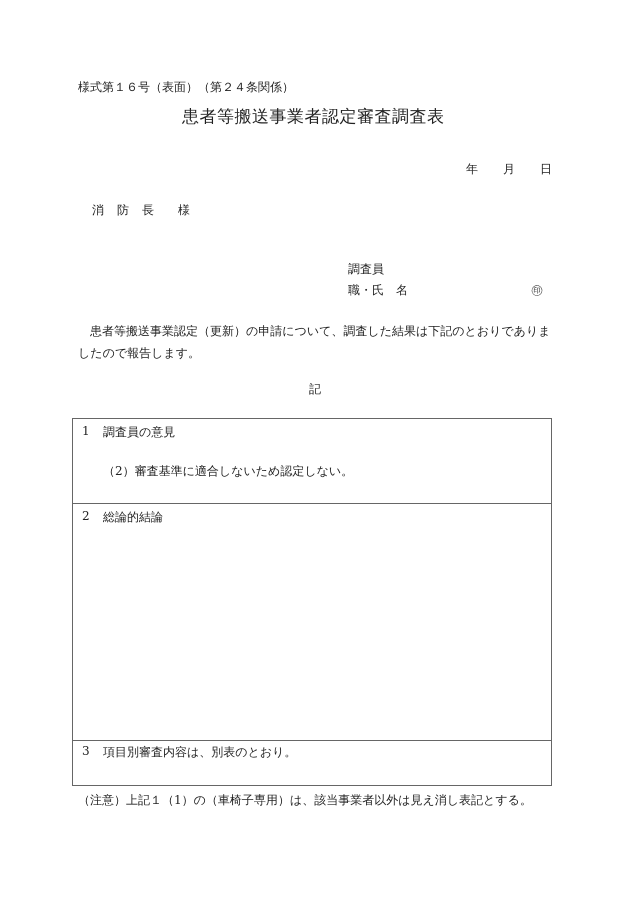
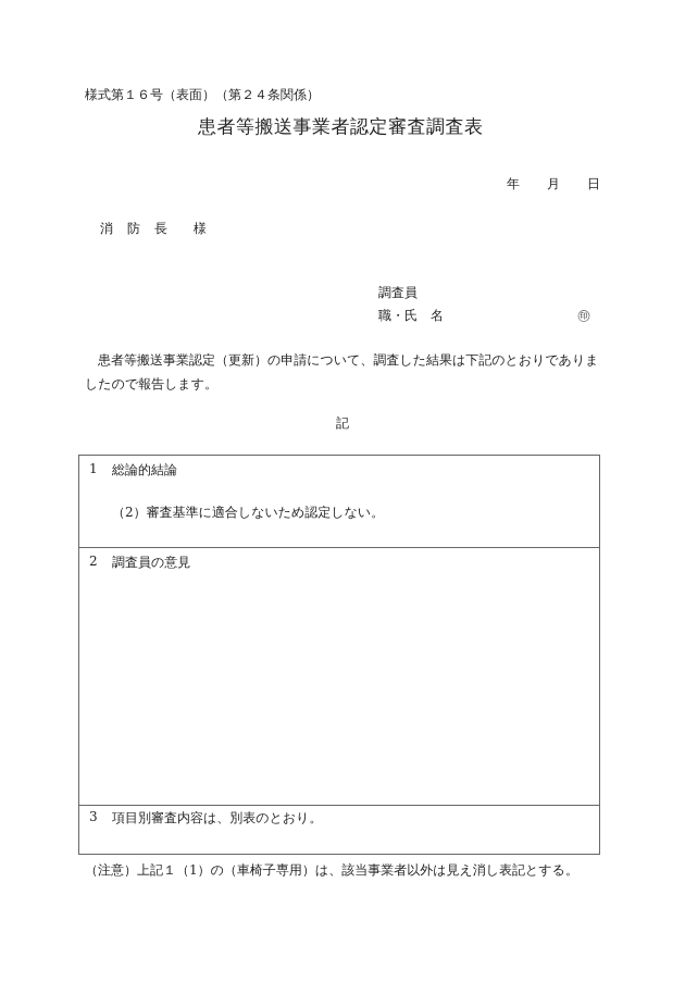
  様式第１６号（表面）（第２４条関係）
  患者等搬送事業者認定審査調査表
  年
  月
  日
  消 防 長 様
  調査員
  職・氏 名
  ㊞
  患者等搬送事業認定（更新）の申請について、調査した結果は下記のとおりでありましたので報告します。
  記
  1
- 調査員の意見
+ 総論的結論
  （2）審査基準に適合しないため認定しない。
  2
- 総論的結論
+ 調査員の意見
  3
  項目別審査内容は、別表のとおり。
  （注意）上記１（1）の（車椅子専用）は、該当事業者以外は見え消し表記とする。
